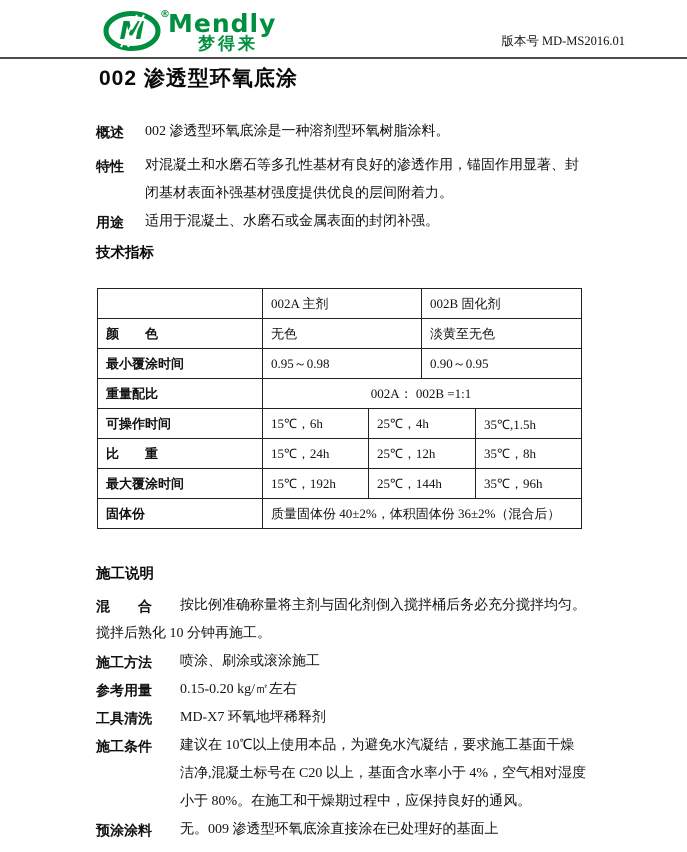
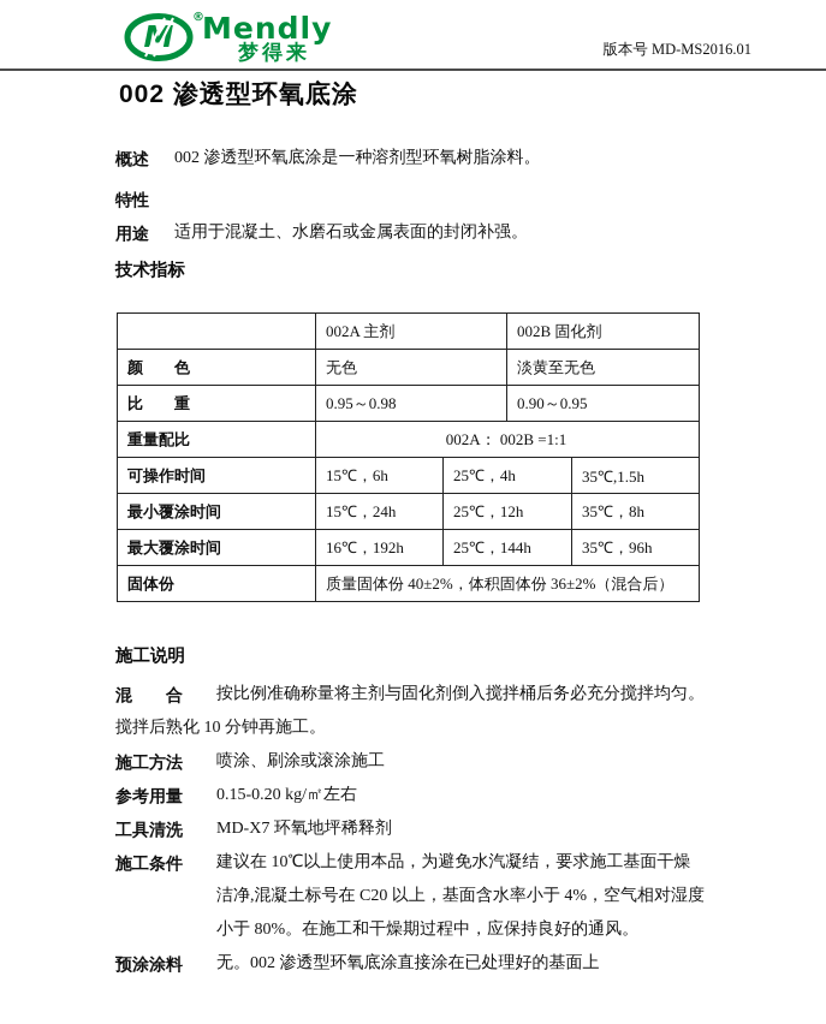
  M
  ®
  Mendly
  梦得来
  版本号 MD-MS2016.01
  002 渗透型环氧底涂
  概述
  002 渗透型环氧底涂是一种溶剂型环氧树脂涂料。
  特性
- 对混凝土和水磨石等多孔性基材有良好的渗透作用，锚固作用显著、封闭基材表面补强基材强度提供优良的层间附着力。
  用途
  适用于混凝土、水磨石或金属表面的封闭补强。
  技术指标
  	002A 主剂	002B 固化剂
  颜 色	无色	淡黄至无色
- 最小覆涂时间	0.95～0.98	0.90～0.95
+ 比 重	0.95～0.98	0.90～0.95
  重量配比	002A： 002B =1:1
  可操作时间	15℃，6h	25℃，4h	35℃,1.5h
- 比 重	15℃，24h	25℃，12h	35℃，8h
+ 最小覆涂时间	15℃，24h	25℃，12h	35℃，8h
- 最大覆涂时间	15℃，192h	25℃，144h	35℃，96h
+ 最大覆涂时间	16℃，192h	25℃，144h	35℃，96h
  固体份	质量固体份 40±2%，体积固体份 36±2%（混合后）
  施工说明
  混 合
  按比例准确称量将主剂与固化剂倒入搅拌桶后务必充分搅拌均匀。
  搅拌后熟化 10 分钟再施工。
  施工方法
  喷涂、刷涂或滚涂施工
  参考用量
  0.15-0.20 kg/㎡左右
  工具清洗
  MD-X7 环氧地坪稀释剂
  施工条件
  建议在 10℃以上使用本品，为避免水汽凝结，要求施工基面干燥洁净,混凝土标号在 C20 以上，基面含水率小于 4%，空气相对湿度小于 80%。在施工和干燥期过程中，应保持良好的通风。
  预涂涂料
- 无。009 渗透型环氧底涂直接涂在已处理好的基面上
+ 无。002 渗透型环氧底涂直接涂在已处理好的基面上
